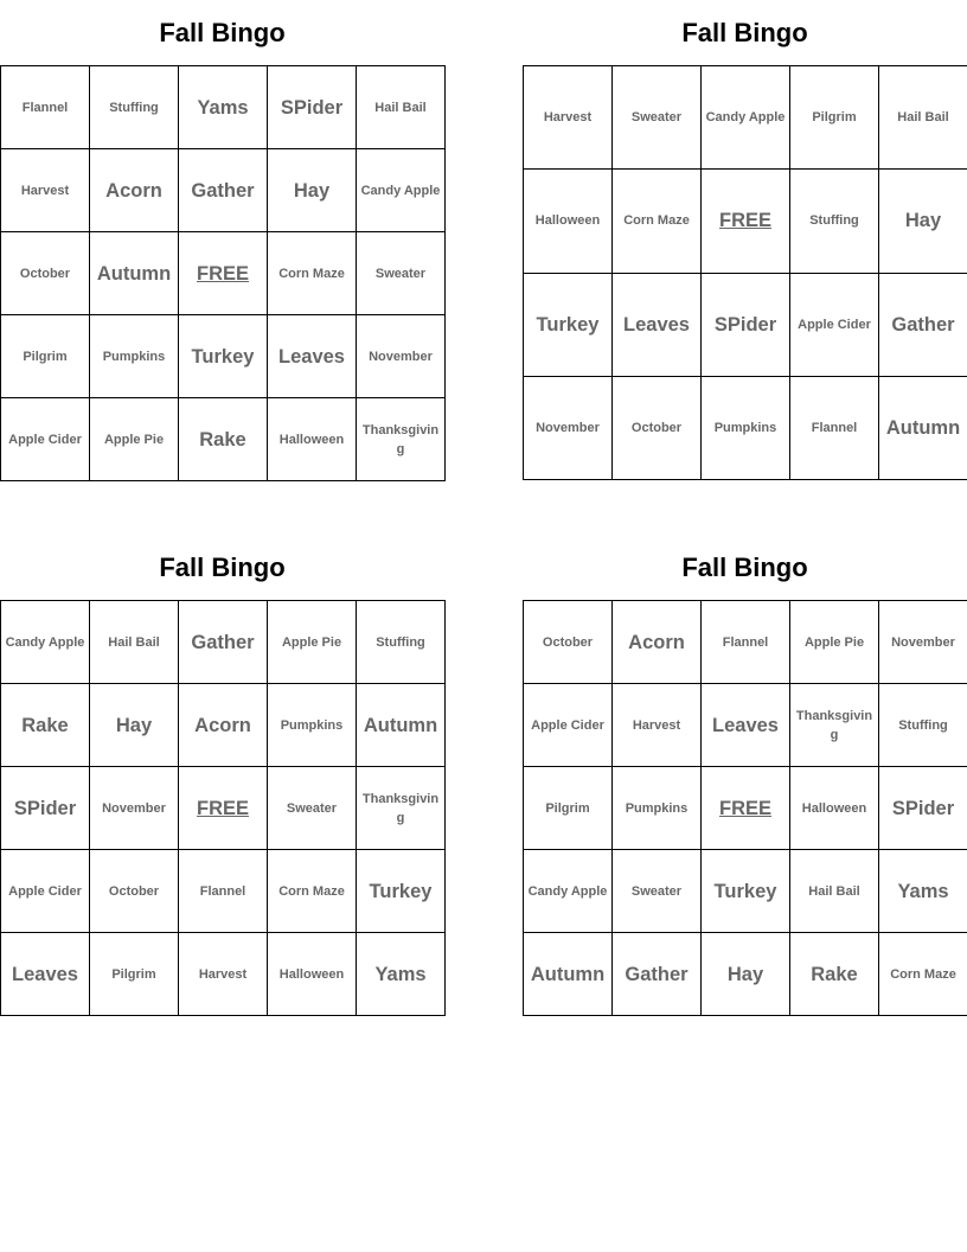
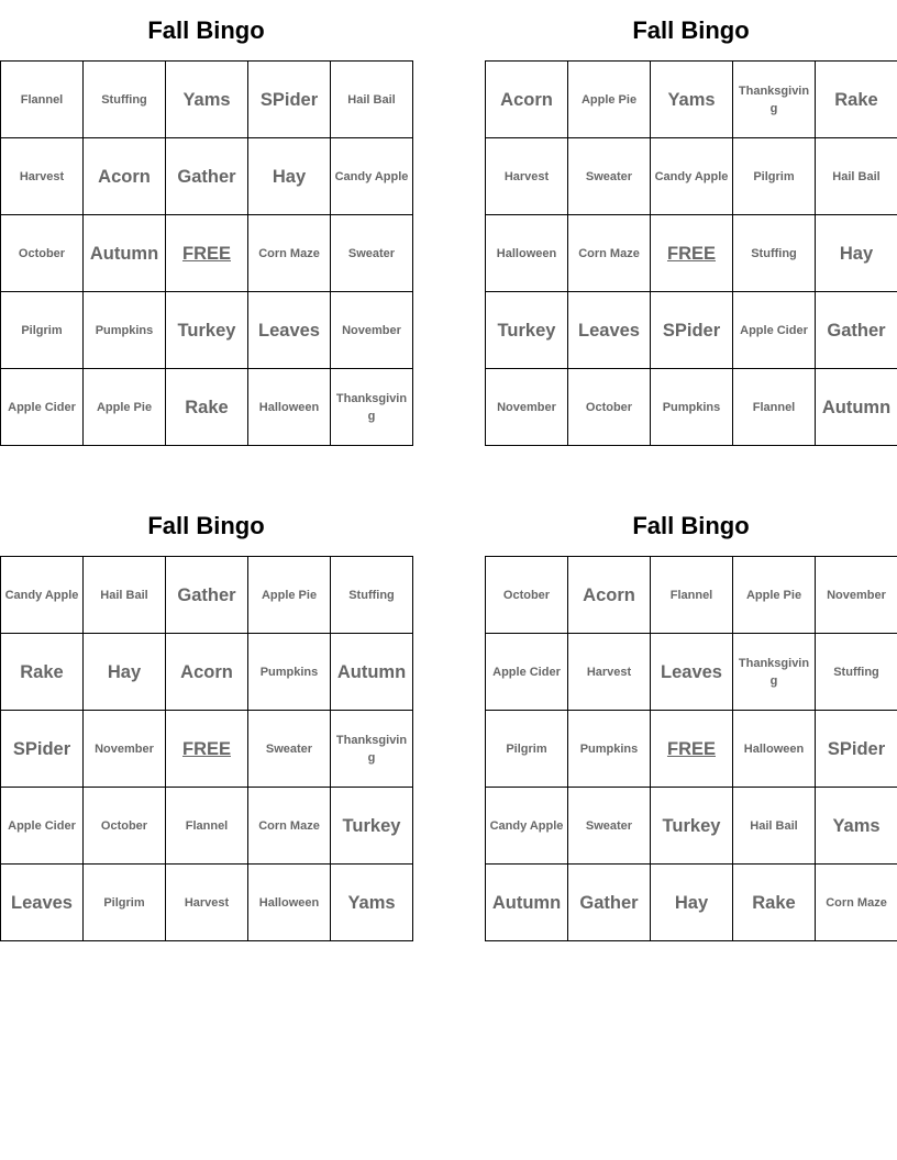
  Fall Bingo
  Flannel	Stuffing	Yams	SPider	Hail Bail
  Harvest	Acorn	Gather	Hay	Candy Apple
  October	Autumn	FREE	Corn Maze	Sweater
  Pilgrim	Pumpkins	Turkey	Leaves	November
  Apple Cider	Apple Pie	Rake	Halloween	Thanksgiving
  Fall Bingo
+ Acorn	Apple Pie	Yams	Thanksgiving	Rake
  Harvest	Sweater	Candy Apple	Pilgrim	Hail Bail
  Halloween	Corn Maze	FREE	Stuffing	Hay
  Turkey	Leaves	SPider	Apple Cider	Gather
  November	October	Pumpkins	Flannel	Autumn
  Fall Bingo
  Candy Apple	Hail Bail	Gather	Apple Pie	Stuffing
  Rake	Hay	Acorn	Pumpkins	Autumn
  SPider	November	FREE	Sweater	Thanksgiving
  Apple Cider	October	Flannel	Corn Maze	Turkey
  Leaves	Pilgrim	Harvest	Halloween	Yams
  Fall Bingo
  October	Acorn	Flannel	Apple Pie	November
  Apple Cider	Harvest	Leaves	Thanksgiving	Stuffing
  Pilgrim	Pumpkins	FREE	Halloween	SPider
  Candy Apple	Sweater	Turkey	Hail Bail	Yams
  Autumn	Gather	Hay	Rake	Corn Maze
